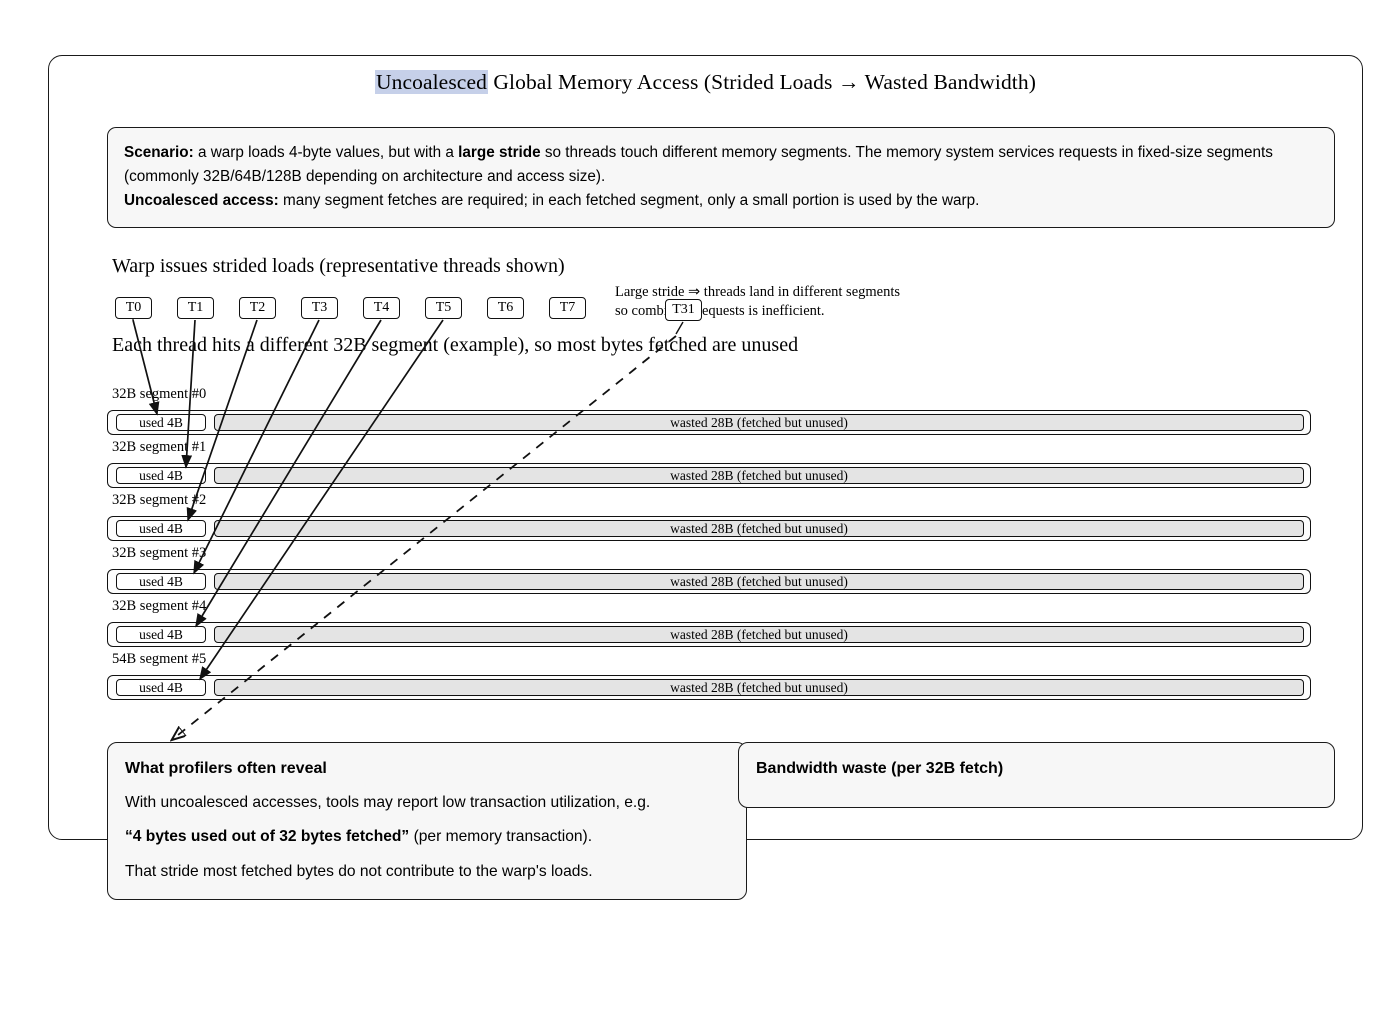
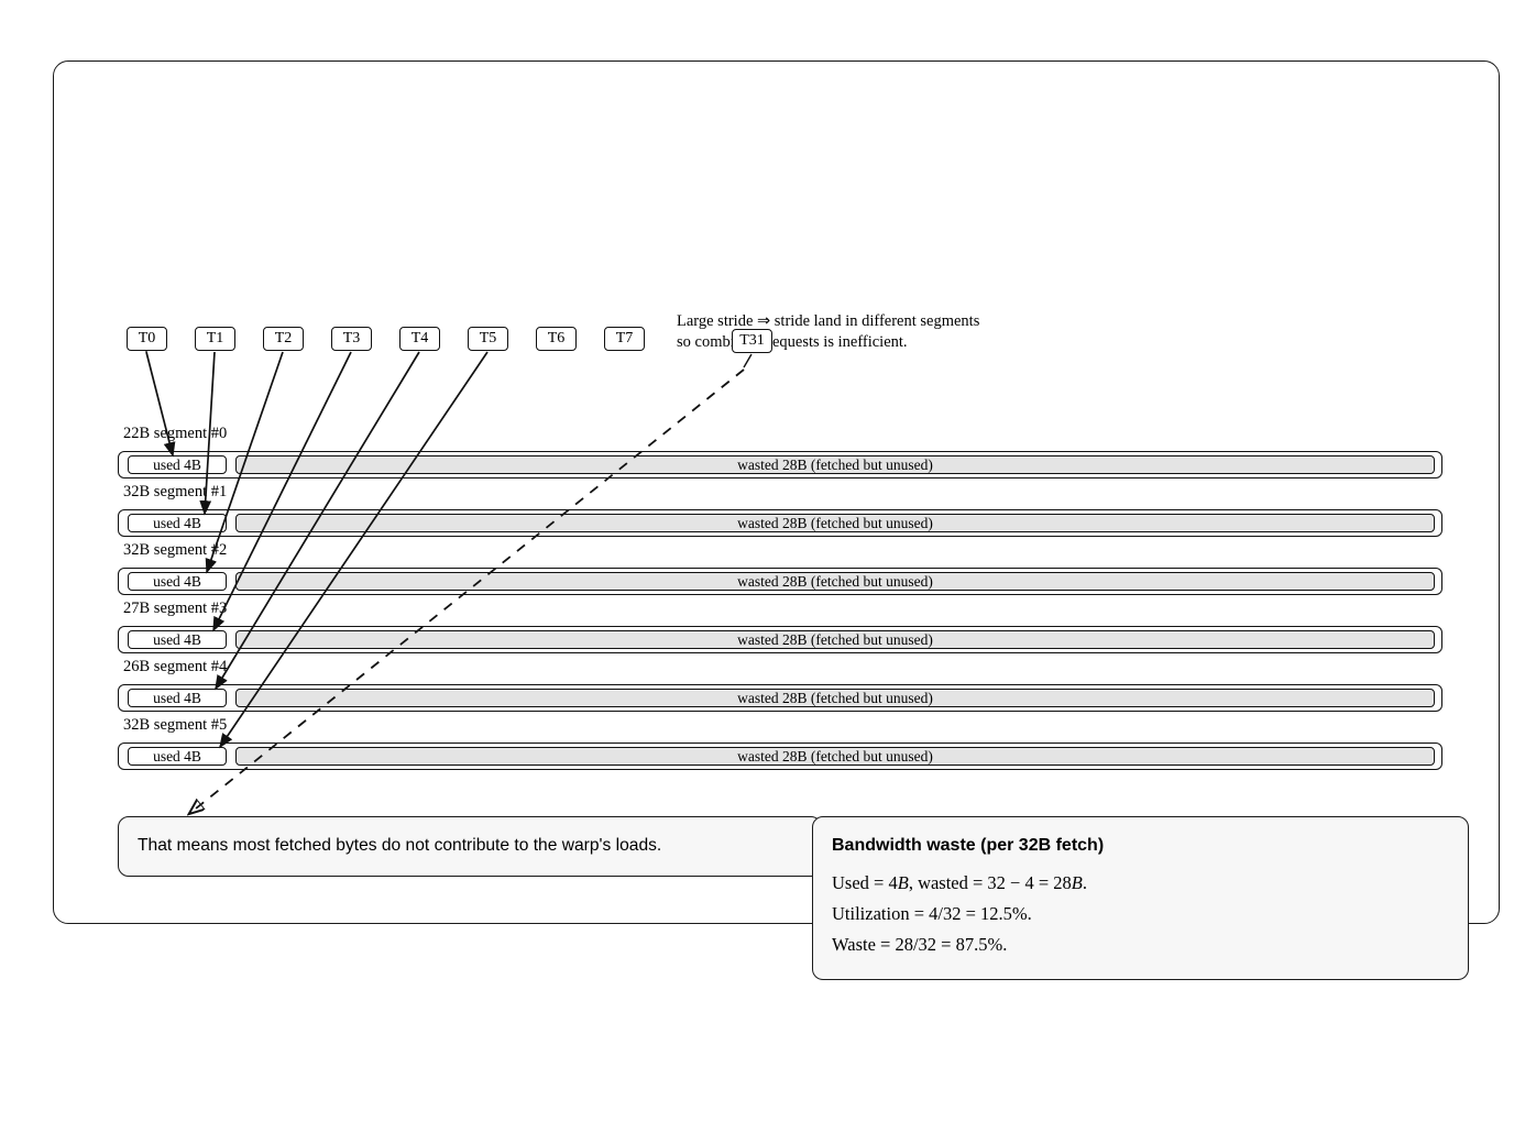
- Uncoalesced Global Memory Access (Strided Loads → Wasted Bandwidth)
- Scenario: a warp loads 4-byte values, but with a large stride so threads touch different memory segments. The memory system services requests in fixed-size segments (commonly 32B/64B/128B depending on architecture and access size).
- Uncoalesced access: many segment fetches are required; in each fetched segment, only a small portion is used by the warp.
- Warp issues strided loads (representative threads shown)
- Each thread hits a different 32B segment (example), so most bytes fetched are unused
  T0
  T1
  T2
  T3
  T4
  T5
  T6
  T7
- Large stride ⇒ threads land in different segments
+ Large stride ⇒ stride land in different segments
  so combequests is inefficient.
  T31
- 32B segment #0
+ 22B segment #0
  used 4B
  wasted 28B (fetched but unused)
  32B segment #1
  used 4B
  wasted 28B (fetched but unused)
  32B segment2
  used 4B
  wasted 28B (fetched but unused)
- 32B segment #3
+ 27B segment #3
  used 4B
  wasted 28B (fetched but unused)
- 32B segment #4
+ 26B segment #4
  used 4B
  wasted 28B (fetched but unused)
- 54B segment #5
+ 32B segment #5
  used 4B
  wasted 28B (fetched but unused)
- What profilers often reveal
- With uncoalesced accesses, tools may report low transaction utilization, e.g.
- “4 bytes used out of 32 bytes fetched” (per memory transaction).
- That stride most fetched bytes do not contribute to the warp's loads.
+ That means most fetched bytes do not contribute to the warp's loads.
  Bandwidth waste (per 32B fetch)
+ Used = 4B, wasted = 32 − 4 = 28B.
+ Utilization = 4/32 = 12.5%.
+ Waste = 28/32 = 87.5%.
